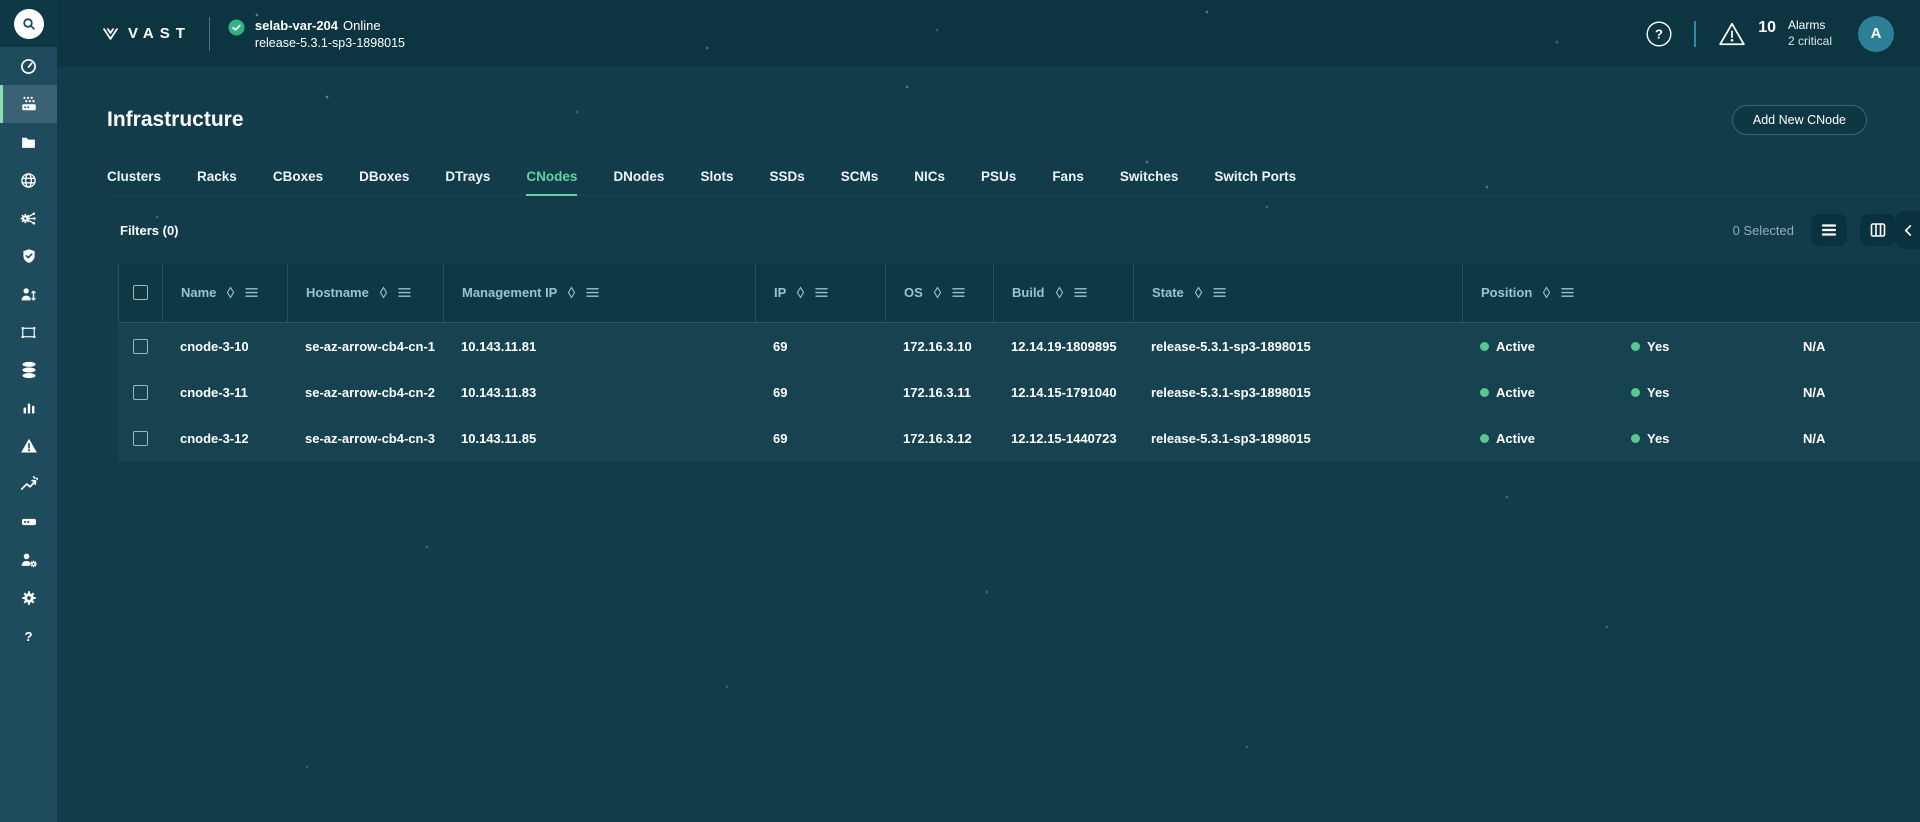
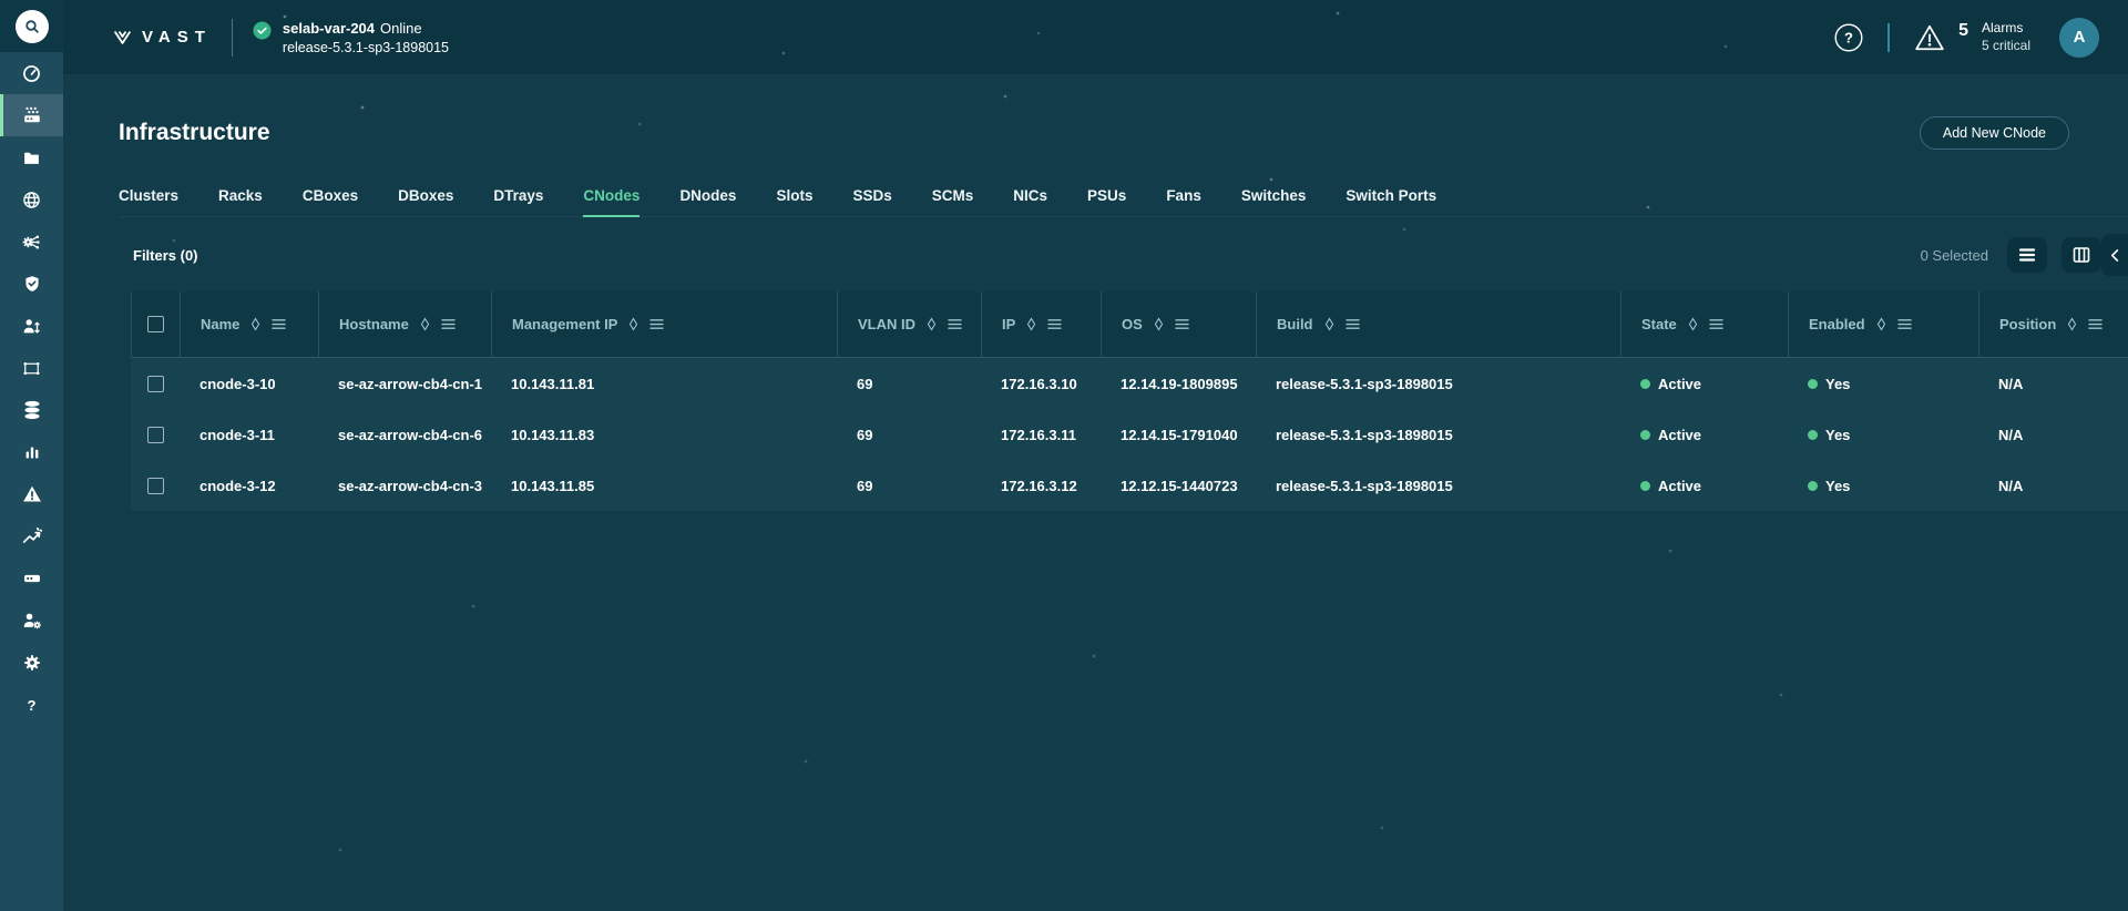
  ?
  VAST
  selab-var-204 Online
  release-5.3.1-sp3-1898015
  ?
- 10
+ 5
  Alarms
- 2 critical
+ 5 critical
  A
  Infrastructure
  Add New CNode
  Clusters
  Racks
  CBoxes
  DBoxes
  DTrays
  CNodes
  DNodes
  Slots
  SSDs
  SCMs
  NICs
  PSUs
  Fans
  Switches
  Switch Ports
  Filters (0)
  0 Selected
  Name
  Hostname
  Management IP
+ VLAN ID
  IP
  OS
  Build
  State
+ Enabled
  Position
  cnode-3-10
  se-az-arrow-cb4-cn-1
  10.143.11.81
  69
  172.16.3.10
  12.14.19-1809895
  release-5.3.1-sp3-1898015
  Active
  Yes
  N/A
  cnode-3-11
- se-az-arrow-cb4-cn-2
+ se-az-arrow-cb4-cn-6
  10.143.11.83
  69
  172.16.3.11
  12.14.15-1791040
  release-5.3.1-sp3-1898015
  Active
  Yes
  N/A
  cnode-3-12
  se-az-arrow-cb4-cn-3
  10.143.11.85
  69
  172.16.3.12
  12.12.15-1440723
  release-5.3.1-sp3-1898015
  Active
  Yes
  N/A
